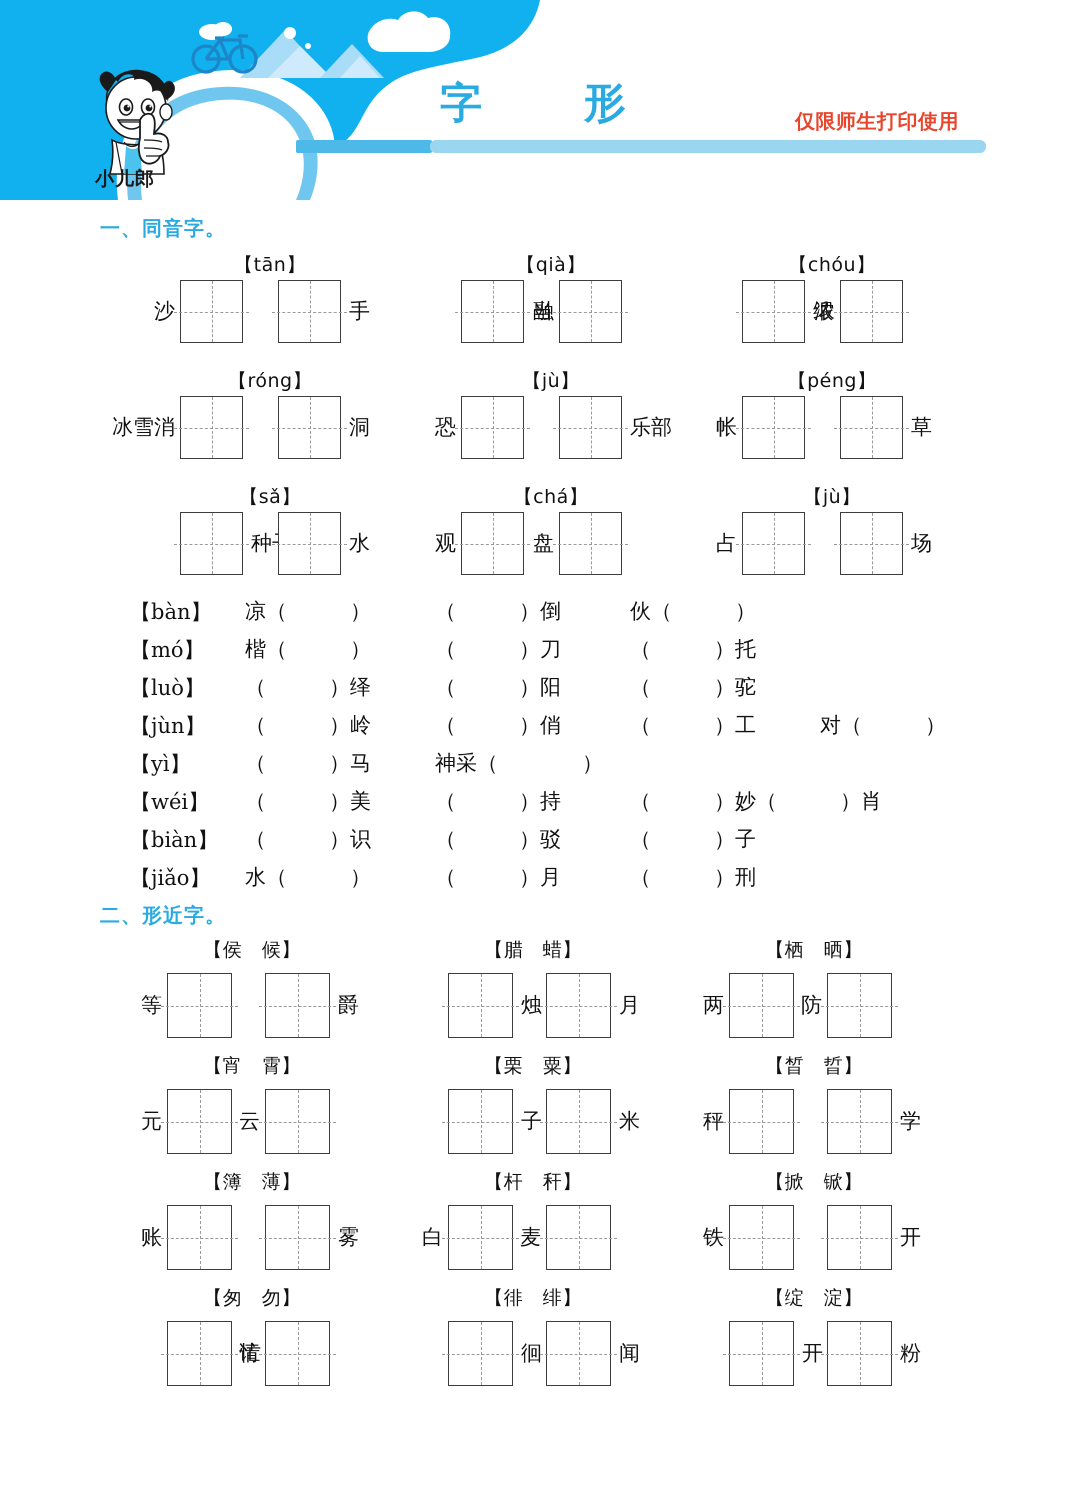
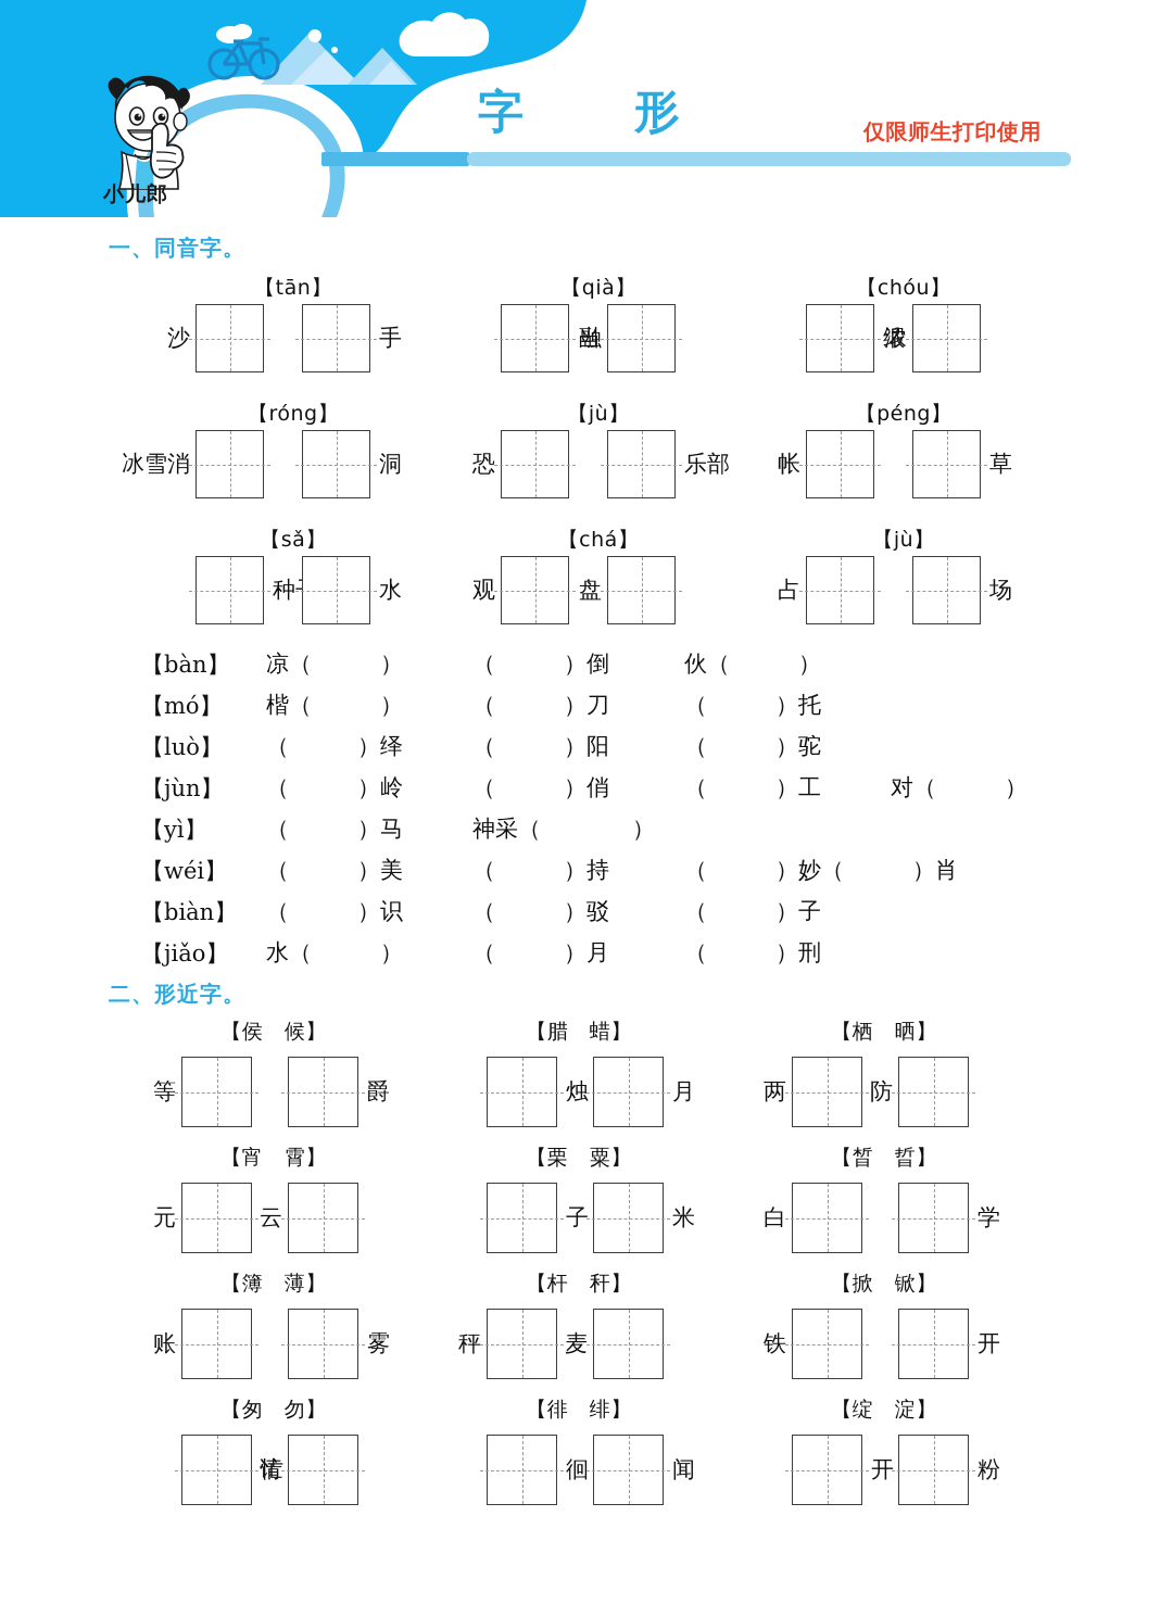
  小儿郎
  字 形
  仅限师生打印使用
  一、同音字。
  【tān】
  沙
  手
  【qià】
  当
  融
  【chóu】
  缎
  浓
  【róng】
  冰雪消
  洞
  【jù】
  恐
  乐部
  【péng】
  帐
  草
  【sǎ】
  水
  【chá】
  观
  盘
  【jù】
  占
  场
  【bàn】
  凉（ ）
  （ ）倒
  伙（ ）
  【mó】
  楷（ ）
  （ ）刀
  （ ）托
  【luò】
  （ ）绎
  （ ）阳
  （ ）驼
  【jùn】
  （ ）岭
  （ ）俏
  （ ）工
  对（ ）
  【yì】
  （ ）马
  神采（ ）
  【wéi】
  （ ）美
  （ ）持
  （ ）妙（ ）肖
  【biàn】
  （ ）识
  （ ）驳
  （ ）子
  【jiǎo】
  水（ ）
  （ ）月
  （ ）刑
  二、形近字。
  【侯 候】
  等
  爵
  【腊 蜡】
  烛
  月
  【栖 晒】
  两
  防
  【宵 霄】
  元
  云
  【栗 粟】
  子
  米
  【晳 晢】
- 秤
+ 白
  学
  【簿 薄】
  账
  雾
  【杆 秆】
- 白
+ 秤
  麦
  【掀 锨】
  铁
  开
  【匆 勿】
  忙
  请
  【徘 绯】
  徊
  闻
  【绽 淀】
  开
  粉
